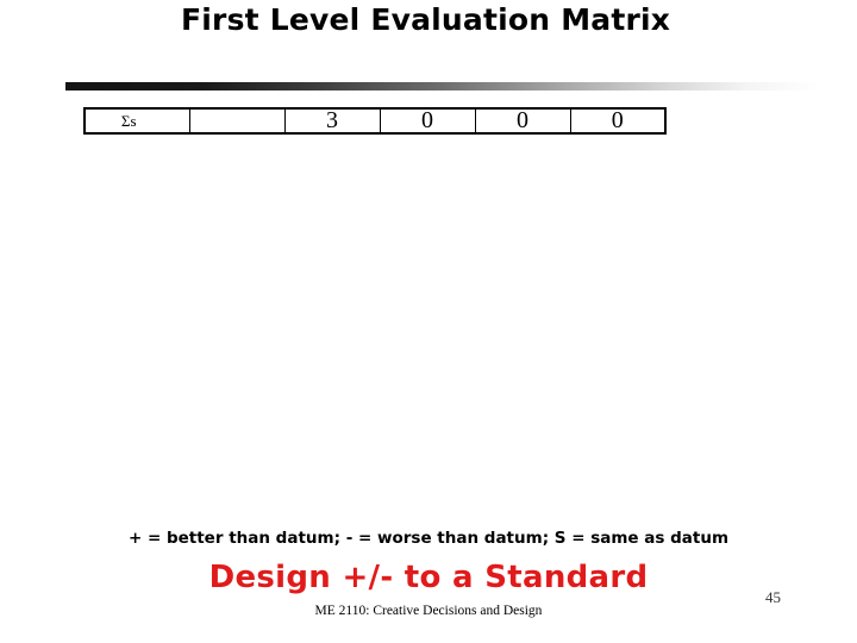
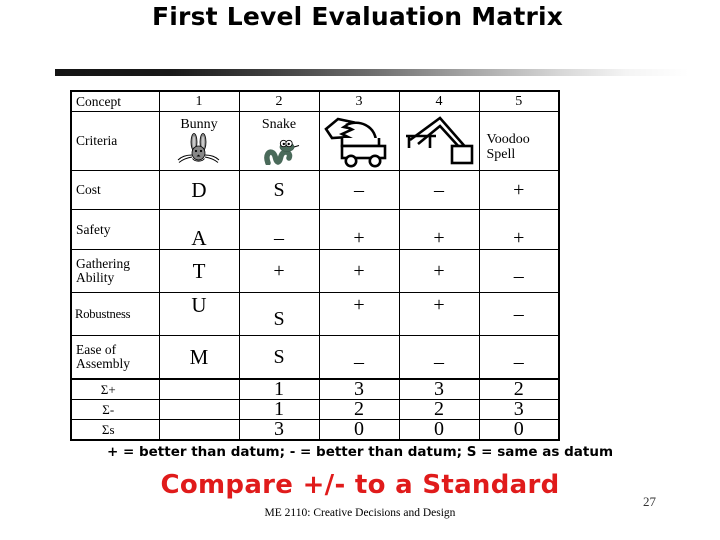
  First Level Evaluation Matrix
+ Concept	1	2	3	4	5
+ Criteria	Bunny	Snake			Voodoo Spell
+ Cost	D	S	–	–	+
+ Safety	A	–	+	+	+
+ Gathering Ability	T	+	+	+	–
+ Robustness	U	S	+	+	–
+ Ease of Assembly	M	S	–	–	–
+ Σ+		1	3	3	2
+ Σ-		1	2	2	3
  Σs		3	0	0	0
- + = better than datum; - = worse than datum; S = same as datum
+ + = better than datum; - = better than datum; S = same as datum
- Design +/- to a Standard
+ Compare +/- to a Standard
  ME 2110: Creative Decisions and Design
- 45
+ 27
